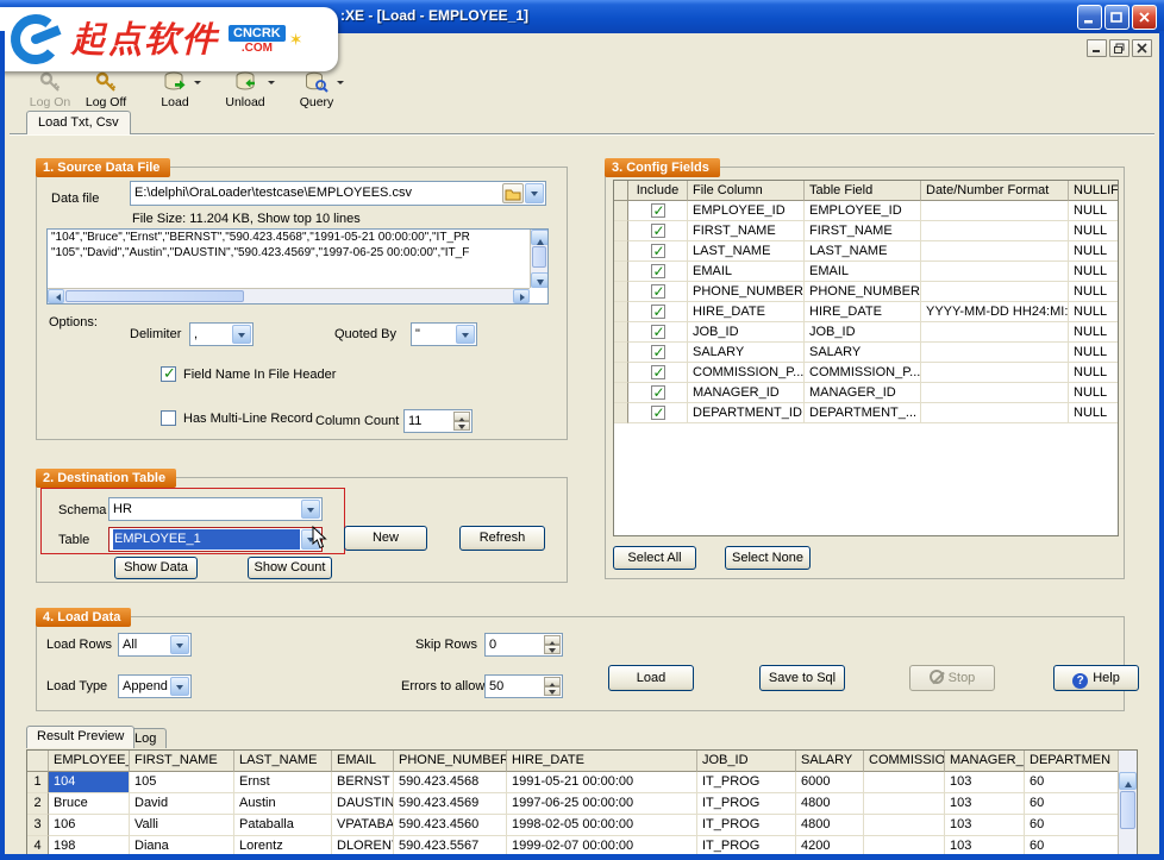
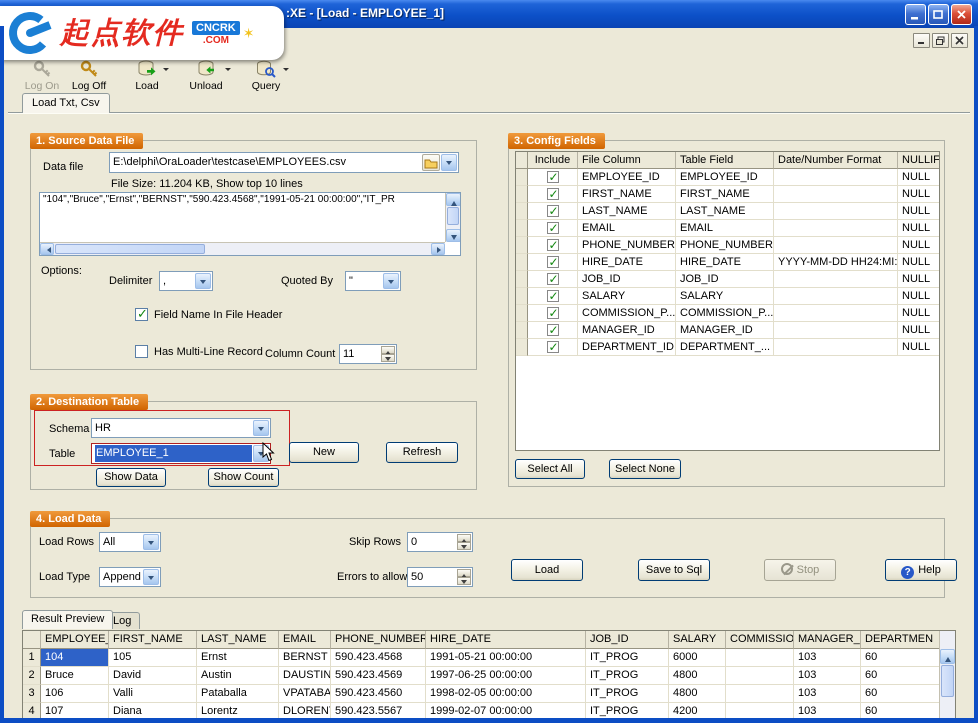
  :XE - [Load - EMPLOYEE_1]
  起点软件
  CNCRK
  .COM
  ✶
  Log On
  Log Off
  Load
  Unload
  Query
  Load Txt, Csv
  1. Source Data File
  Data file
  E:\delphi\OraLoader\testcase\EMPLOYEES.csv
  File Size: 11.204 KB, Show top 10 lines
  "104","Bruce","Ernst","BERNST","590.423.4568","1991-05-21 00:00:00","IT_PR
- "105","David","Austin","DAUSTIN","590.423.4569","1997-06-25 00:00:00","IT_F
  Options:
  Delimiter
  ,
  Quoted By
  "
  ✓
  Field Name In File Header
  Has Multi-Line Record
  Column Count
  11
  2. Destination Table
  Schema
  HR
  Table
  EMPLOYEE_1
  New
  Refresh
  Show Data
  Show Count
  3. Config Fields
  Include
  File Column
  Table Field
  Date/Number Format
  NULLIF
  ✓
  EMPLOYEE_ID
  EMPLOYEE_ID
  NULL
  ✓
  FIRST_NAME
  FIRST_NAME
  NULL
  ✓
  LAST_NAME
  LAST_NAME
  NULL
  ✓
  EMAIL
  EMAIL
  NULL
  ✓
  PHONE_NUMBER
  PHONE_NUMBER
  NULL
  ✓
  HIRE_DATE
  HIRE_DATE
  YYYY-MM-DD HH24:MI:
  NULL
  ✓
  JOB_ID
  JOB_ID
  NULL
  ✓
  SALARY
  SALARY
  NULL
  ✓
  COMMISSION_P...
  COMMISSION_P...
  NULL
  ✓
  MANAGER_ID
  MANAGER_ID
  NULL
  ✓
  DEPARTMENT_ID
  DEPARTMENT_...
  NULL
  Select All
  Select None
  4. Load Data
  Load Rows
  All
  Load Type
  Append
  Skip Rows
  0
  Errors to allow
  50
  Load
  Save to Sql
  Stop
  ? Help
  Result Preview
  Log
  EMPLOYEE
  FIRST_NAME
  LAST_NAME
  EMAIL
  PHONE_NUMBER
  HIRE_DATE
  JOB_ID
  SALARY
  COMMISSIO
  MANAGER_
  DEPARTMEN
  1
  104
  105
  Ernst
  BERNST
  590.423.4568
  1991-05-21 00:00:00
  IT_PROG
  6000
  103
  60
  2
  Bruce
  David
  Austin
  DAUSTIN
  590.423.4569
  1997-06-25 00:00:00
  IT_PROG
  4800
  103
  60
  3
  106
  Valli
  Pataballa
  VPATABA
  590.423.4560
  1998-02-05 00:00:00
  IT_PROG
  4800
  103
  60
  4
- 198
+ 107
  Diana
  Lorentz
  DLOREN
  590.423.5567
  1999-02-07 00:00:00
  IT_PROG
  4200
  103
  60
